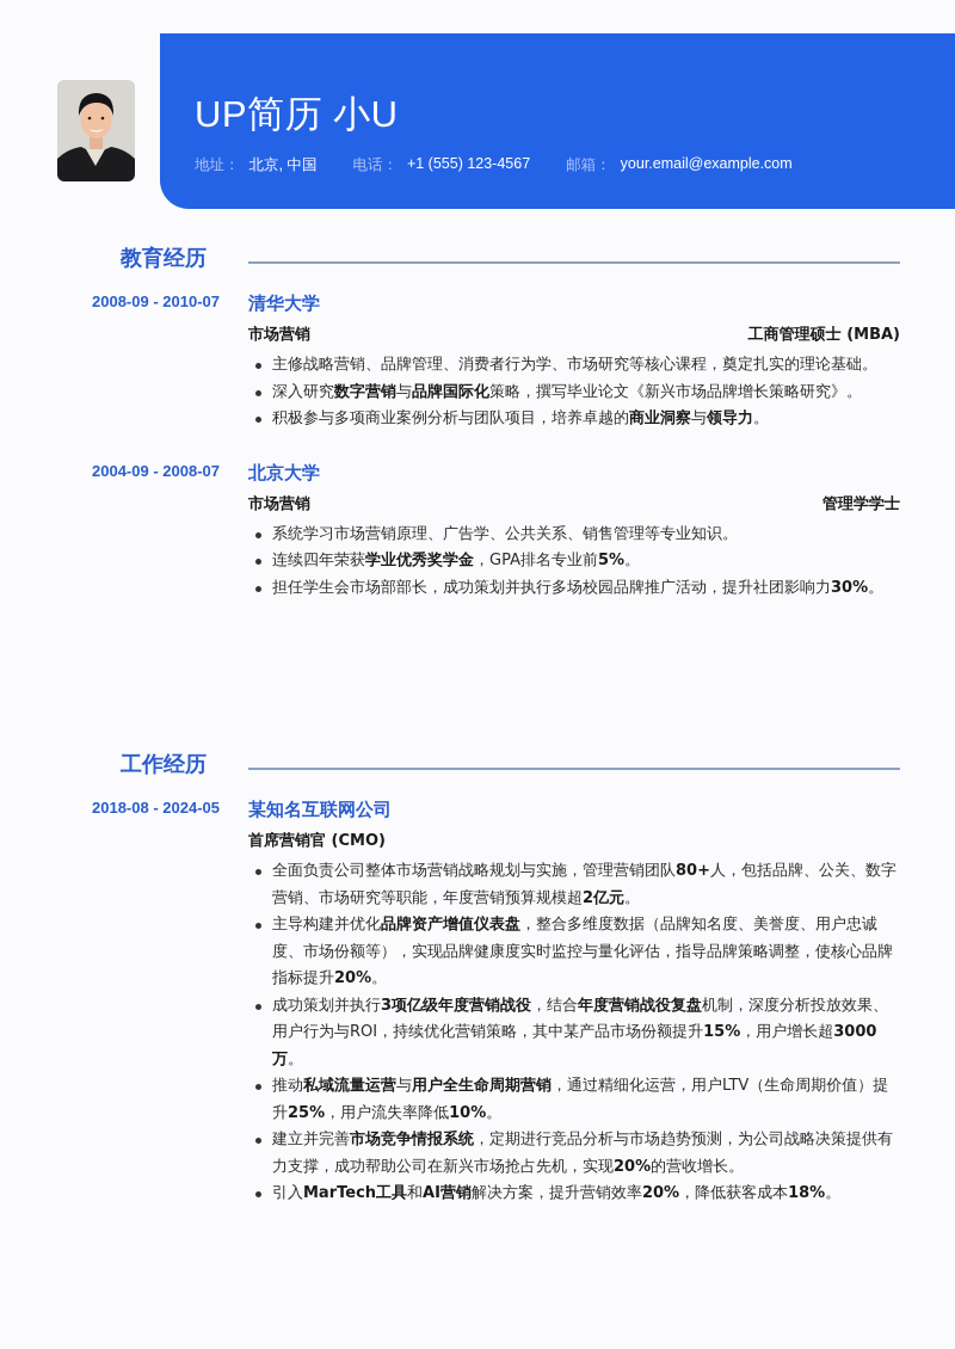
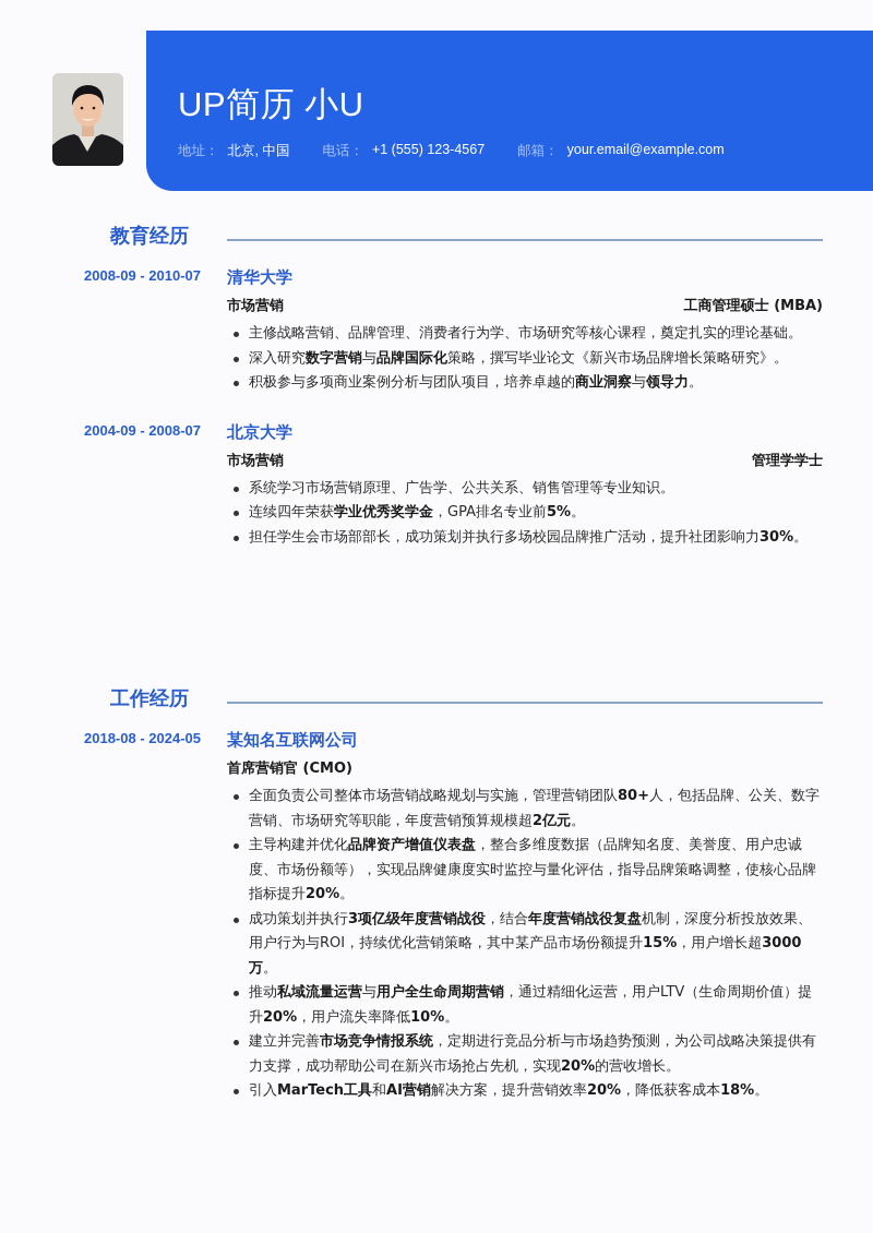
  UP简历 小U
  地址：
  北京, 中国
  电话：
  +1 (555) 123-4567
  邮箱：
  your.email@example.com
  教育经历
  2008-09 - 2010-07
  清华大学
  市场营销
  工商管理硕士 (MBA)
  主修战略营销、品牌管理、消费者行为学、市场研究等核心课程，奠定扎实的理论基础。
  深入研究数字营销与品牌国际化策略，撰写毕业论文《新兴市场品牌增长策略研究》。
  积极参与多项商业案例分析与团队项目，培养卓越的商业洞察与领导力。
  2004-09 - 2008-07
  北京大学
  市场营销
  管理学学士
  系统学习市场营销原理、广告学、公共关系、销售管理等专业知识。
  连续四年荣获学业优秀奖学金，GPA排名专业前5%。
  担任学生会市场部部长，成功策划并执行多场校园品牌推广活动，提升社团影响力30%。
  工作经历
  2018-08 - 2024-05
  某知名互联网公司
  首席营销官 (CMO)
  全面负责公司整体市场营销战略规划与实施，管理营销团队80+人，包括品牌、公关、数字营销、市场研究等职能，年度营销预算规模超2亿元。
  主导构建并优化品牌资产增值仪表盘，整合多维度数据（品牌知名度、美誉度、用户忠诚度、市场份额等），实现品牌健康度实时监控与量化评估，指导品牌策略调整，使核心品牌指标提升20%。
  成功策划并执行3项亿级年度营销战役，结合年度营销战役复盘机制，深度分析投放效果、用户行为与ROI，持续优化营销策略，其中某产品市场份额提升15%，用户增长超3000万。
- 推动私域流量运营与用户全生命周期营销，通过精细化运营，用户LTV（生命周期价值）提升25%，用户流失率降低10%。
+ 推动私域流量运营与用户全生命周期营销，通过精细化运营，用户LTV（生命周期价值）提升20%，用户流失率降低10%。
  建立并完善市场竞争情报系统，定期进行竞品分析与市场趋势预测，为公司战略决策提供有力支撑，成功帮助公司在新兴市场抢占先机，实现20%的营收增长。
  引入MarTech工具和AI营销解决方案，提升营销效率20%，降低获客成本18%。
